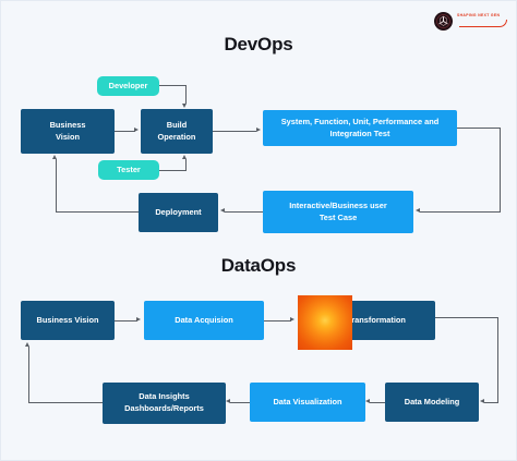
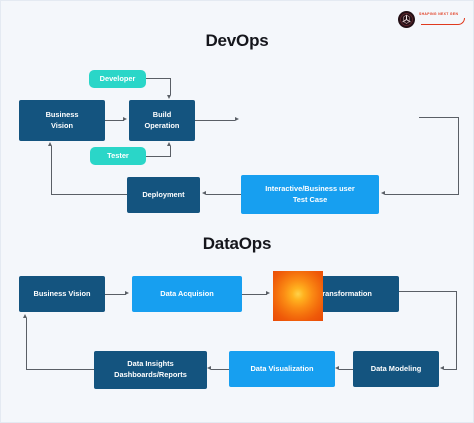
  DevOps
  DataOps
  Developer
  Business
  Vision
  Build
  Operation
- System, Function, Unit, Performance and
- Integration Test
  Tester
  Deployment
  Interactive/Business user
  Test Case
  Business Vision
  Data Acquision
  ransformation
  Data Modeling
  Data Visualization
  Data Insights
  Dashboards/Reports
